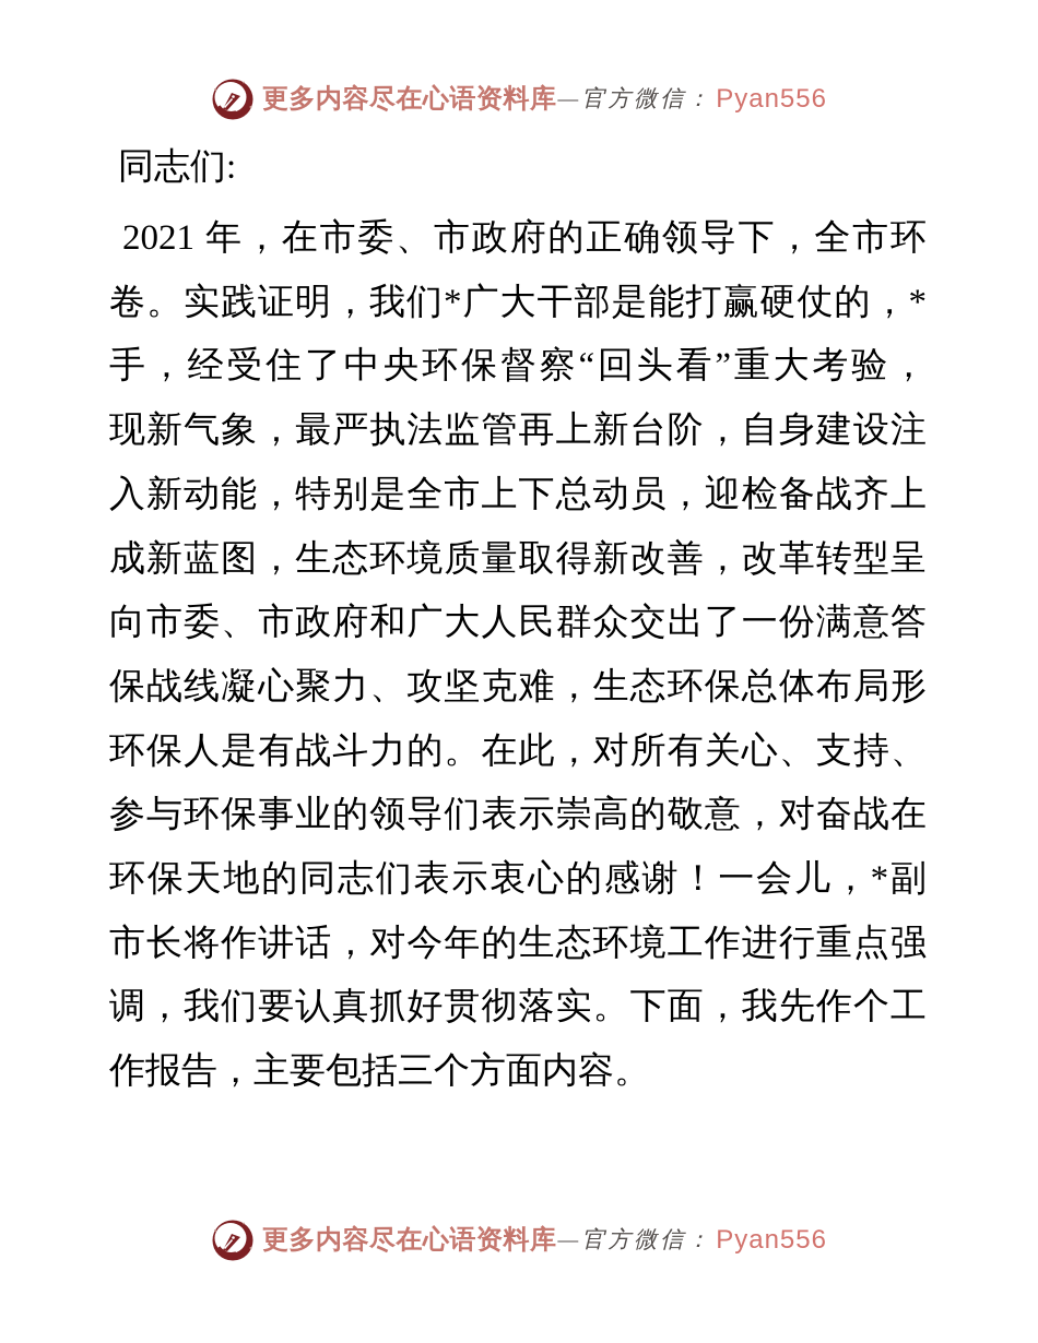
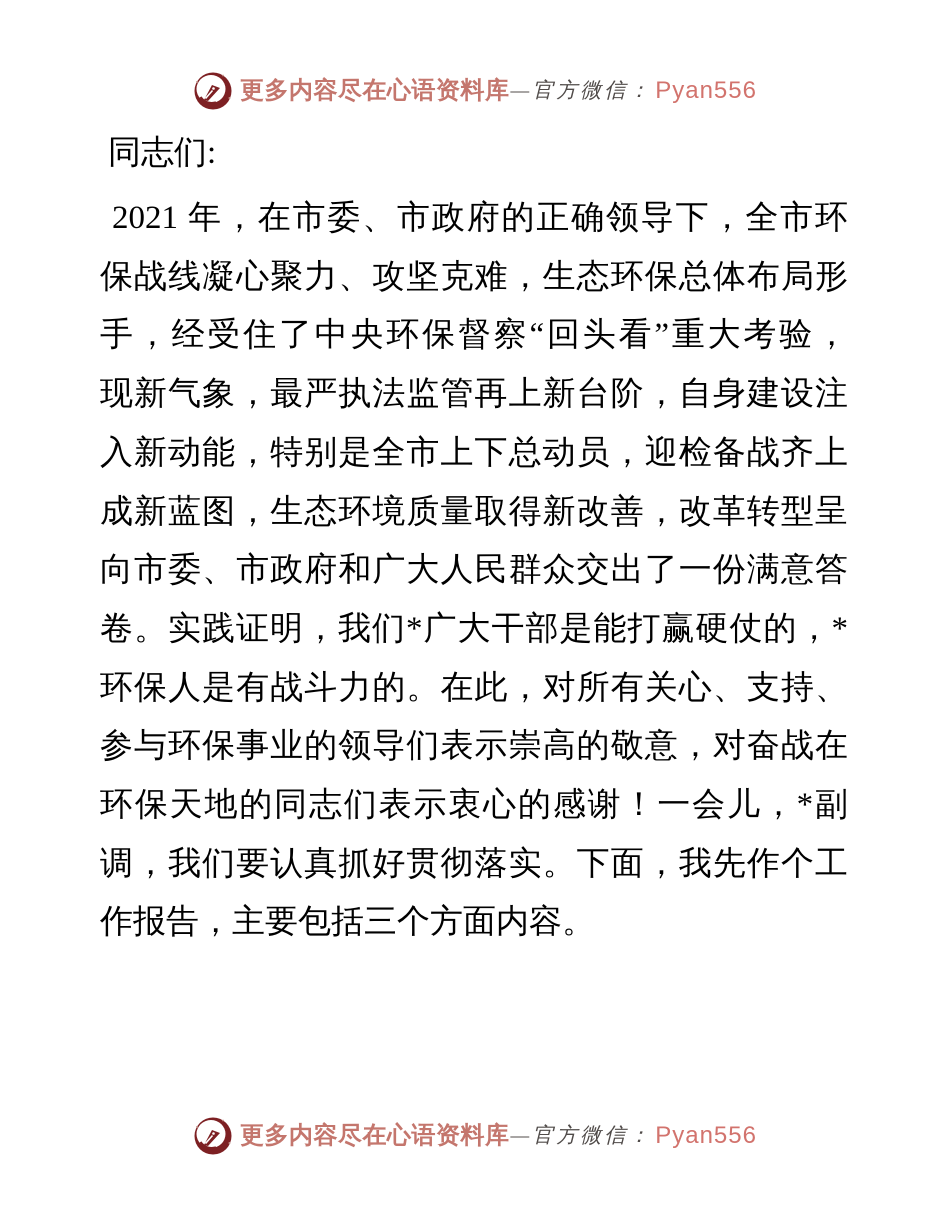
  更多内容尽在心语资料库
  —官方微信：
  Pyan556
  同志们:
  2021 年，在市委、市政府的正确领导下，全市环
- 卷。实践证明，我们*广大干部是能打赢硬仗的，*
+ 保战线凝心聚力、攻坚克难，生态环保总体布局形
  手，经受住了中央环保督察“回头看”重大考验，
  现新气象，最严执法监管再上新台阶，自身建设注
  入新动能，特别是全市上下总动员，迎检备战齐上
  成新蓝图，生态环境质量取得新改善，改革转型呈
  向市委、市政府和广大人民群众交出了一份满意答
- 保战线凝心聚力、攻坚克难，生态环保总体布局形
+ 卷。实践证明，我们*广大干部是能打赢硬仗的，*
  环保人是有战斗力的。在此，对所有关心、支持、
  参与环保事业的领导们表示崇高的敬意，对奋战在
  环保天地的同志们表示衷心的感谢！一会儿，*副
- 市长将作讲话，对今年的生态环境工作进行重点强
  调，我们要认真抓好贯彻落实。下面，我先作个工
  作报告，主要包括三个方面内容。
  更多内容尽在心语资料库
  —官方微信：
  Pyan556
